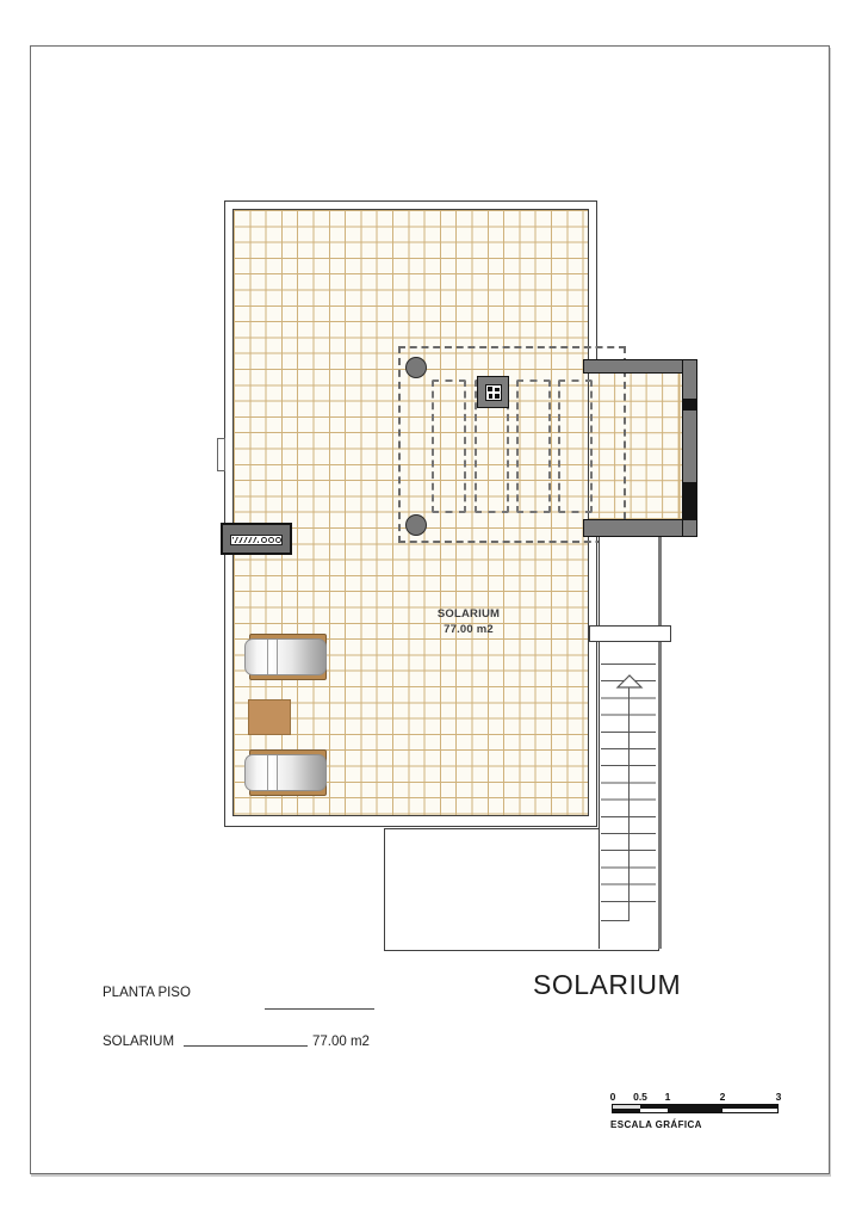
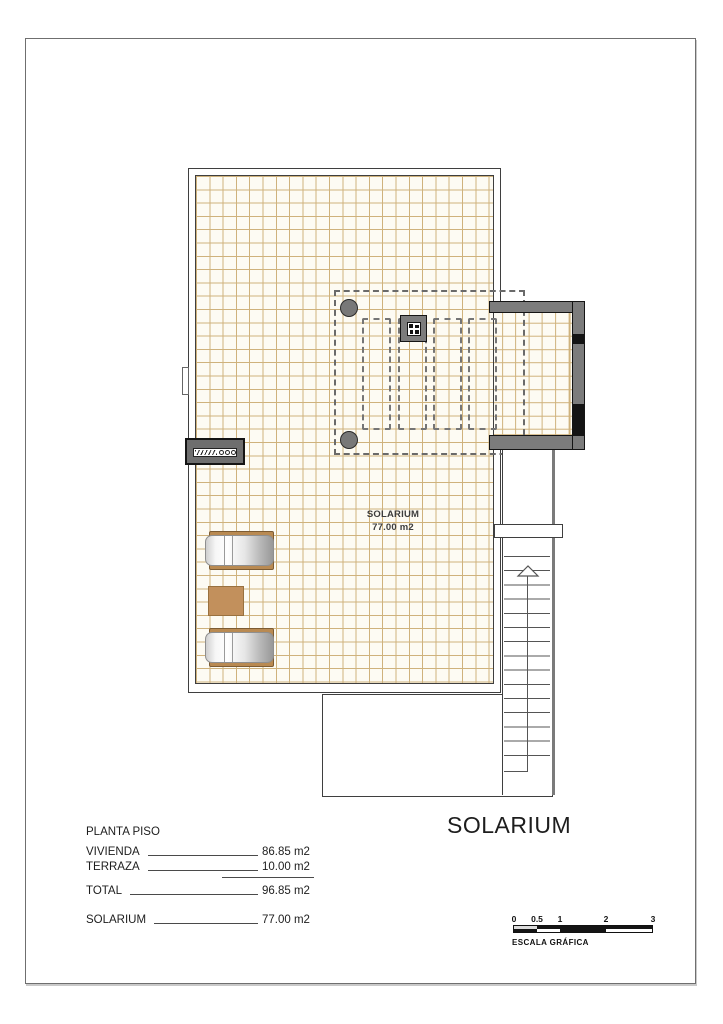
  SOLARIUM
  77.00 m2
  SOLARIUM
  PLANTA PISO
+ VIVIENDA
+ 86.85 m2
+ TERRAZA
+ 10.00 m2
+ TOTAL
+ 96.85 m2
  SOLARIUM
  77.00 m2
  0
  0.5
  1
  2
  3
  ESCALA GRÁFICA
